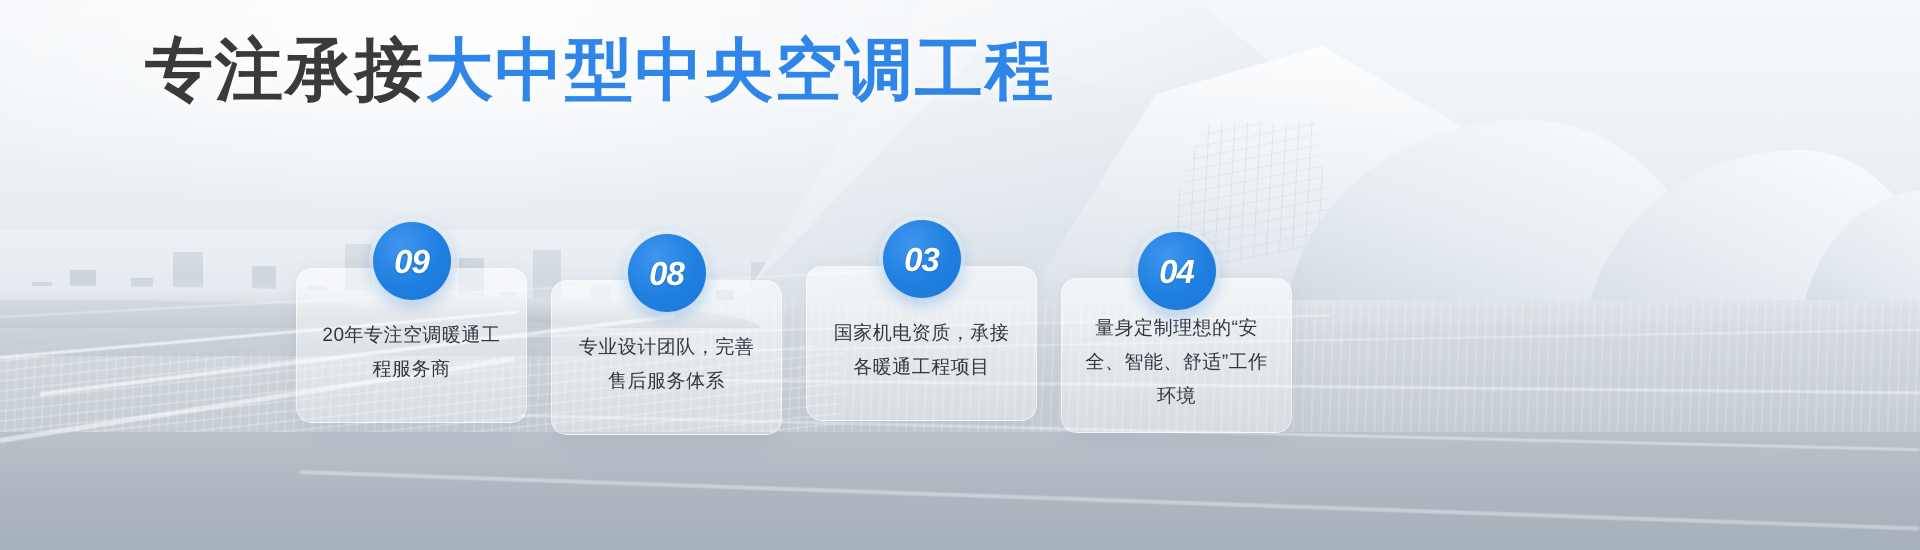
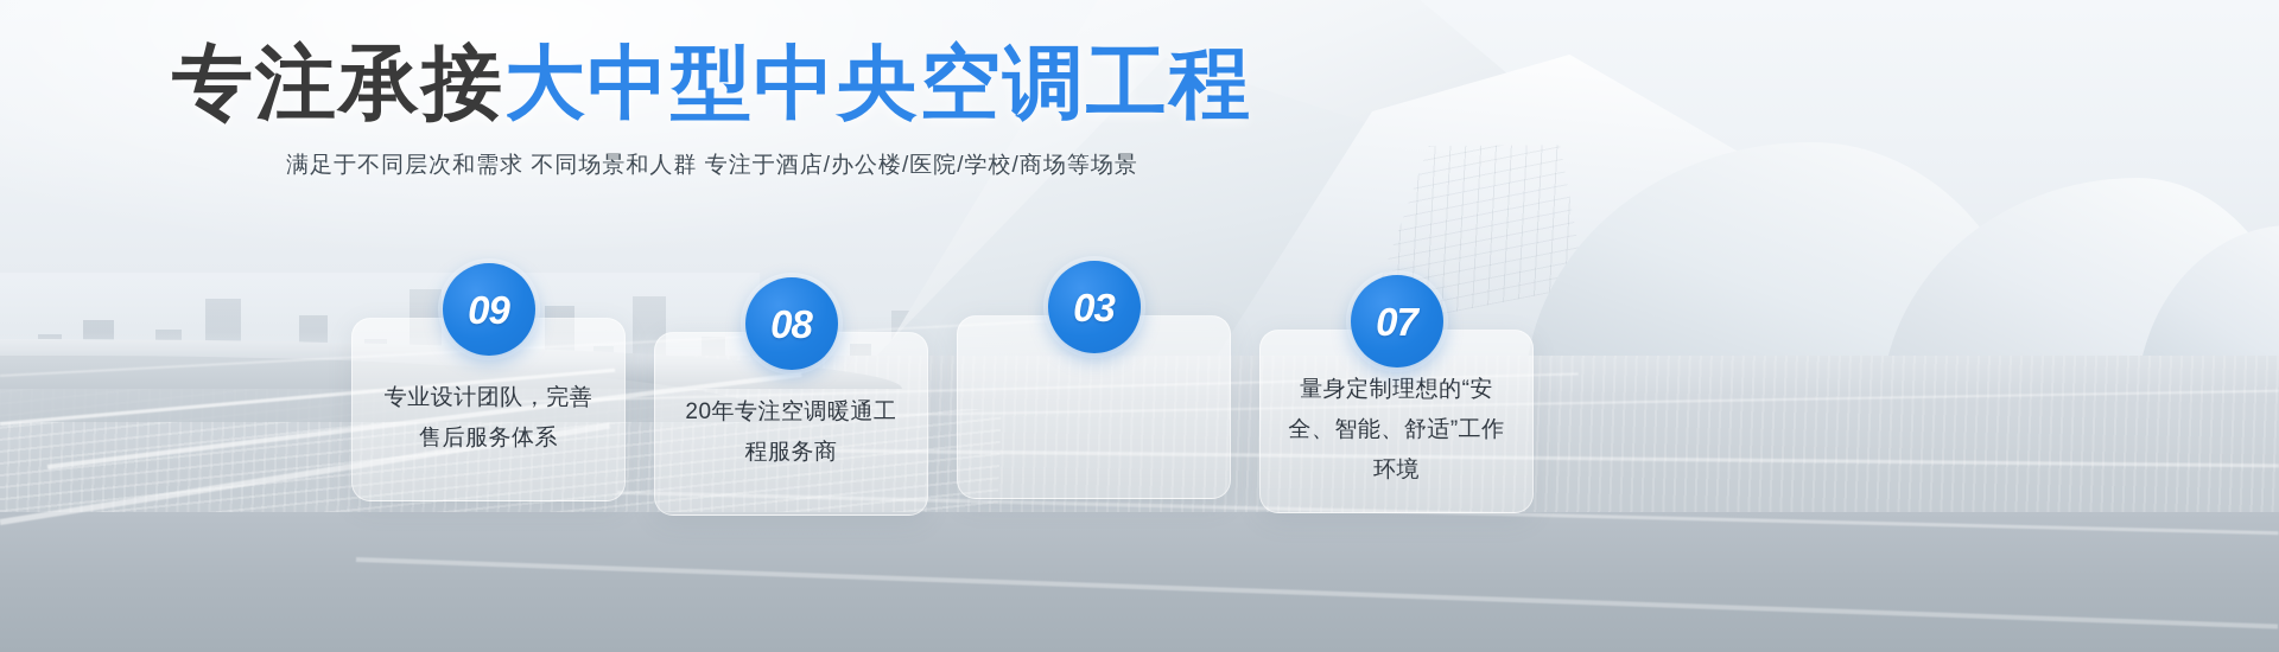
  专注承接大中型中央空调工程
+ 满足于不同层次和需求 不同场景和人群 专注于酒店/办公楼/医院/学校/商场等场景
  09
- 20年专注空调暖通工程服务商
+ 专业设计团队，完善售后服务体系
  08
- 专业设计团队，完善售后服务体系
+ 20年专注空调暖通工程服务商
  03
- 国家机电资质，承接各暖通工程项目
- 04
+ 07
  量身定制理想的“安全、智能、舒适”工作环境
